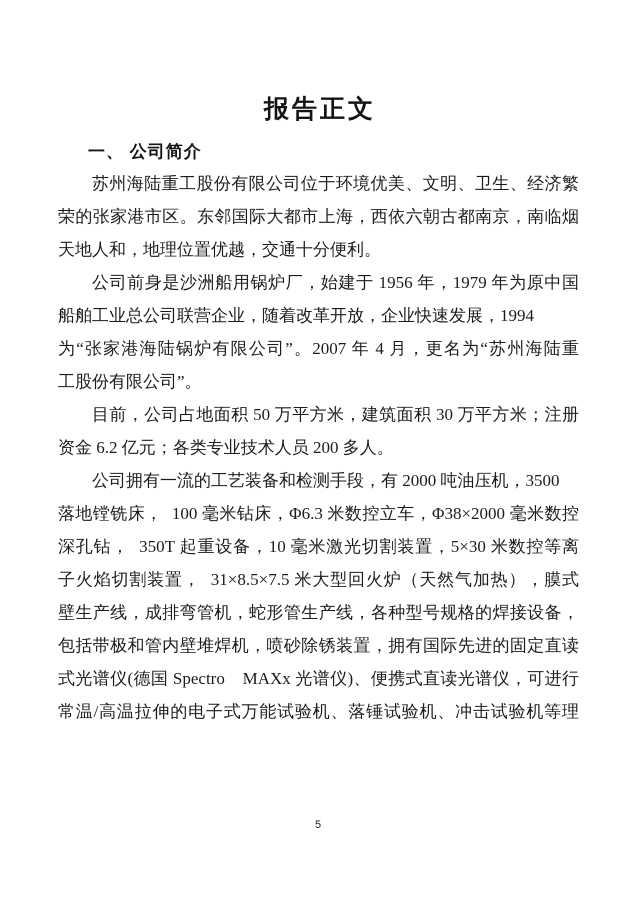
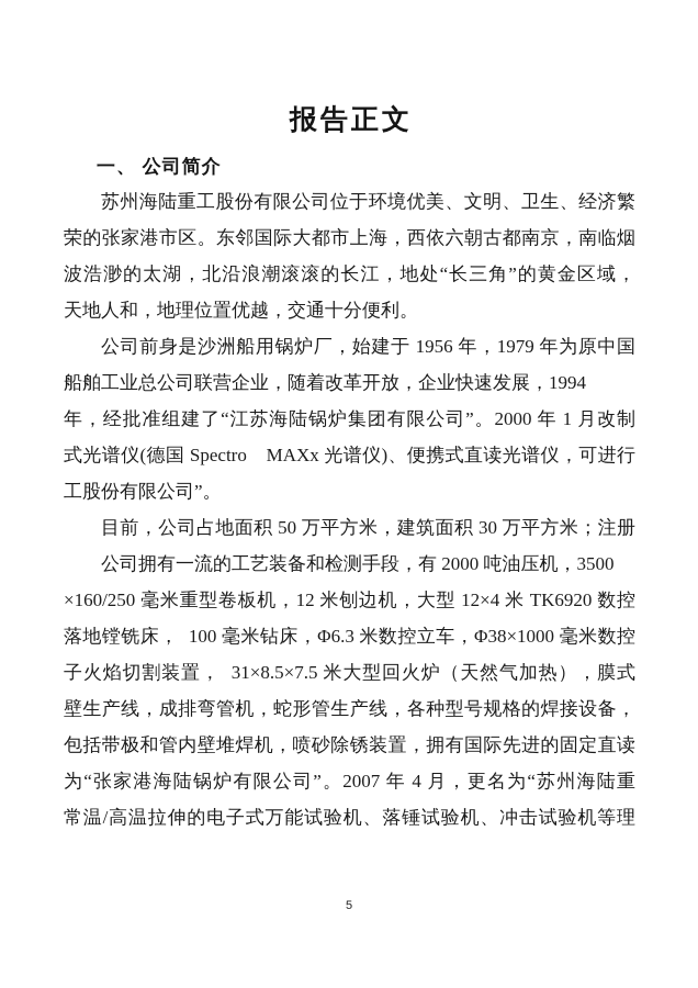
  报告正文
  一、 公司简介
  苏州海陆重工股份有限公司位于环境优美、文明、卫生、经济繁
  荣的张家港市区。东邻国际大都市上海，西依六朝古都南京，南临烟
+ 波浩渺的太湖，北沿浪潮滚滚的长江，地处“长三角”的黄金区域，
  天地人和，地理位置优越，交通十分便利。
  公司前身是沙洲船用锅炉厂，始建于 1956 年，1979 年为原中国
  船舶工业总公司联营企业，随着改革开放，企业快速发展，1994
+ 年，经批准组建了“江苏海陆锅炉集团有限公司”。2000 年 1 月改制
- 为“张家港海陆锅炉有限公司”。2007 年 4 月，更名为“苏州海陆重
+ 式光谱仪(德国 Spectro MAXx 光谱仪)、便携式直读光谱仪，可进行
  工股份有限公司”。
  目前，公司占地面积 50 万平方米，建筑面积 30 万平方米；注册
- 资金 6.2 亿元；各类专业技术人员 200 多人。
  公司拥有一流的工艺装备和检测手段，有 2000 吨油压机，3500
+ ×160/250 毫米重型卷板机，12 米刨边机，大型 12×4 米 TK6920 数控
- 落地镗铣床， 100 毫米钻床，Φ6.3 米数控立车，Φ38×2000 毫米数控
+ 落地镗铣床， 100 毫米钻床，Φ6.3 米数控立车，Φ38×1000 毫米数控
- 深孔钻， 350T 起重设备，10 毫米激光切割装置，5×30 米数控等离
  子火焰切割装置， 31×8.5×7.5 米大型回火炉（天然气加热），膜式
  壁生产线，成排弯管机，蛇形管生产线，各种型号规格的焊接设备，
  包括带极和管内壁堆焊机，喷砂除锈装置，拥有国际先进的固定直读
- 式光谱仪(德国 Spectro MAXx 光谱仪)、便携式直读光谱仪，可进行
+ 为“张家港海陆锅炉有限公司”。2007 年 4 月，更名为“苏州海陆重
  常温/高温拉伸的电子式万能试验机、落锤试验机、冲击试验机等理
  5
